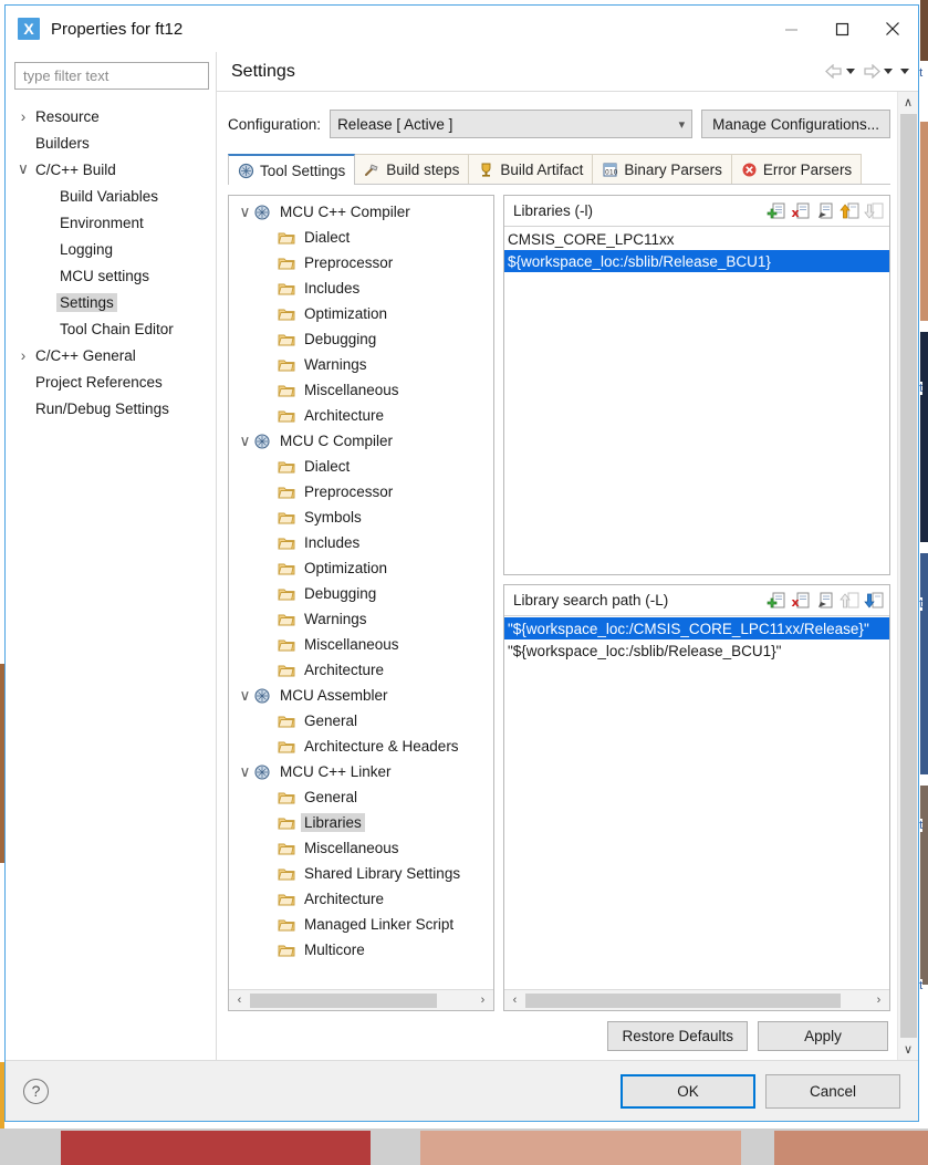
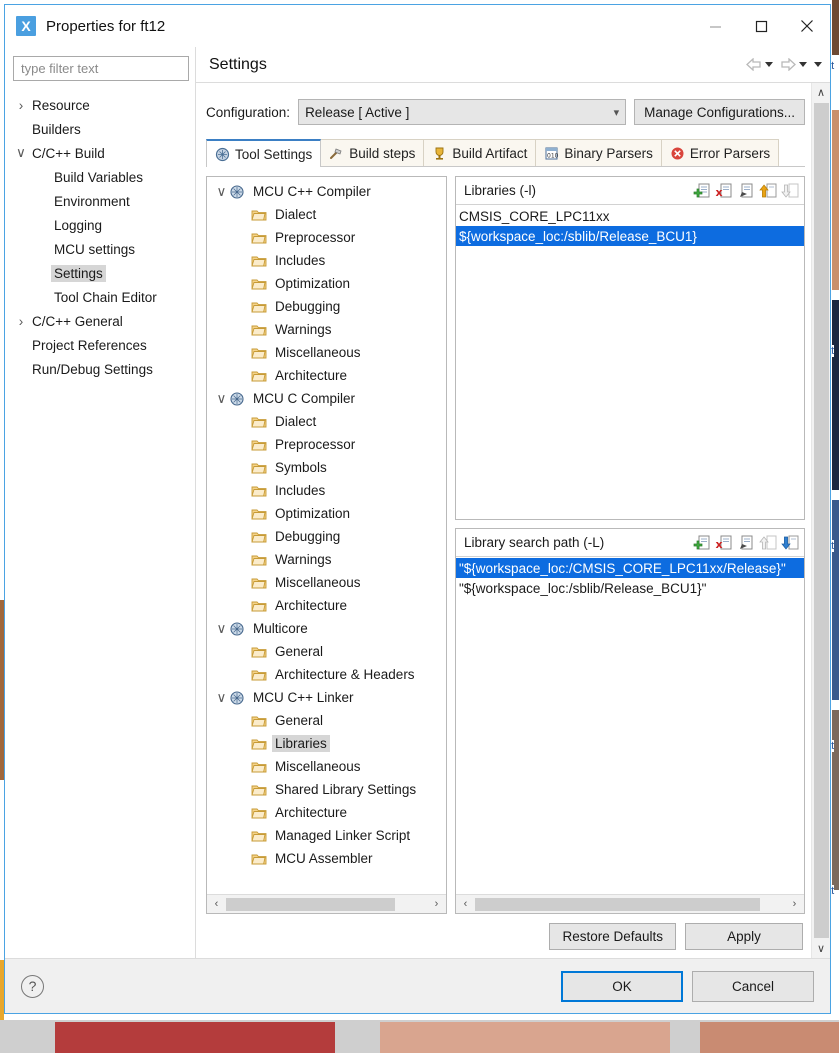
  X
  Properties for ft12
  type filter text
  ›
  Resource
  Builders
  ∨
  C/C++ Build
  Build Variables
  Environment
  Logging
  MCU settings
  Settings
  Tool Chain Editor
  ›
  C/C++ General
  Project References
  Run/Debug Settings
  Settings
  Configuration:
  Release [ Active ]
  ▾
  Manage Configurations...
  Tool Settings
  Build steps
  Build Artifact
  Binary Parsers
  Error Parsers
  ∨
  MCU C++ Compiler
  Dialect
  Preprocessor
  Includes
  Optimization
  Debugging
  Warnings
  Miscellaneous
  Architecture
  ∨
  MCU C Compiler
  Dialect
  Preprocessor
  Symbols
  Includes
  Optimization
  Debugging
  Warnings
  Miscellaneous
  Architecture
  ∨
- MCU Assembler
+ Multicore
  General
  Architecture & Headers
  ∨
  MCU C++ Linker
  General
  Libraries
  Miscellaneous
  Shared Library Settings
  Architecture
  Managed Linker Script
- Multicore
+ MCU Assembler
  ‹
  ›
  Libraries (-l)
  x
  CMSIS_CORE_LPC11xx
  ${workspace_loc:/sblib/Release_BCU1}
  Library search path (-L)
  x
  "${workspace_loc:/CMSIS_CORE_LPC11xx/Release}"
  "${workspace_loc:/sblib/Release_BCU1}"
  ‹
  ›
  Restore Defaults
  Apply
  ∧
  ∨
  ?
  OK
  Cancel
